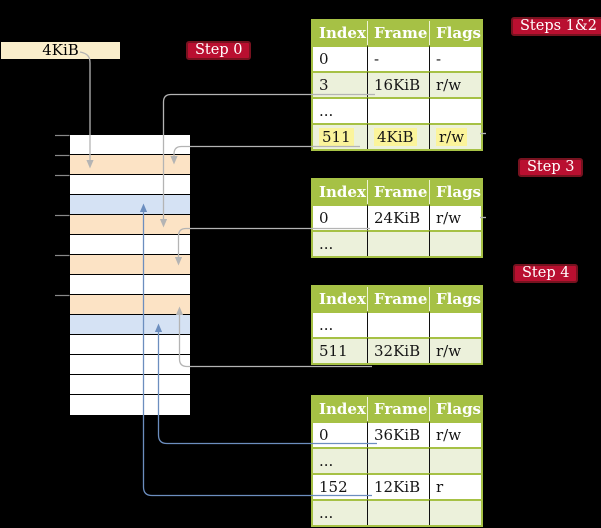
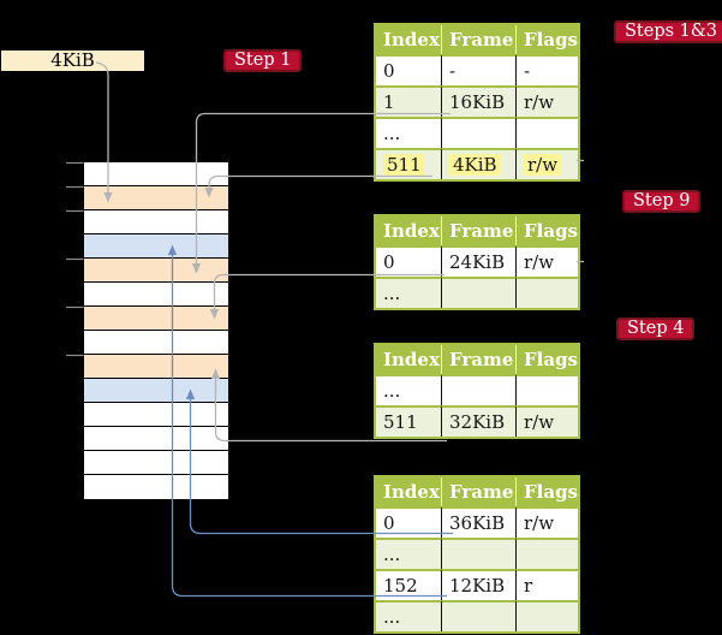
  4KiB
- Step 0
+ Step 1
- Steps 1&2
+ Steps 1&3
- Step 3
+ Step 9
  Step 4
  Index	Frame	Flags
  0	-	-
- 3	16KiB	r/w
+ 1	16KiB	r/w
  ...
  511	4KiB	r/w
  Index	Frame	Flags
  0	24KiB	r/w
  ...
  Index	Frame	Flags
  ...
  511	32KiB	r/w
  Index	Frame	Flags
  0	36KiB	r/w
  ...
  152	12KiB	r
  ...
